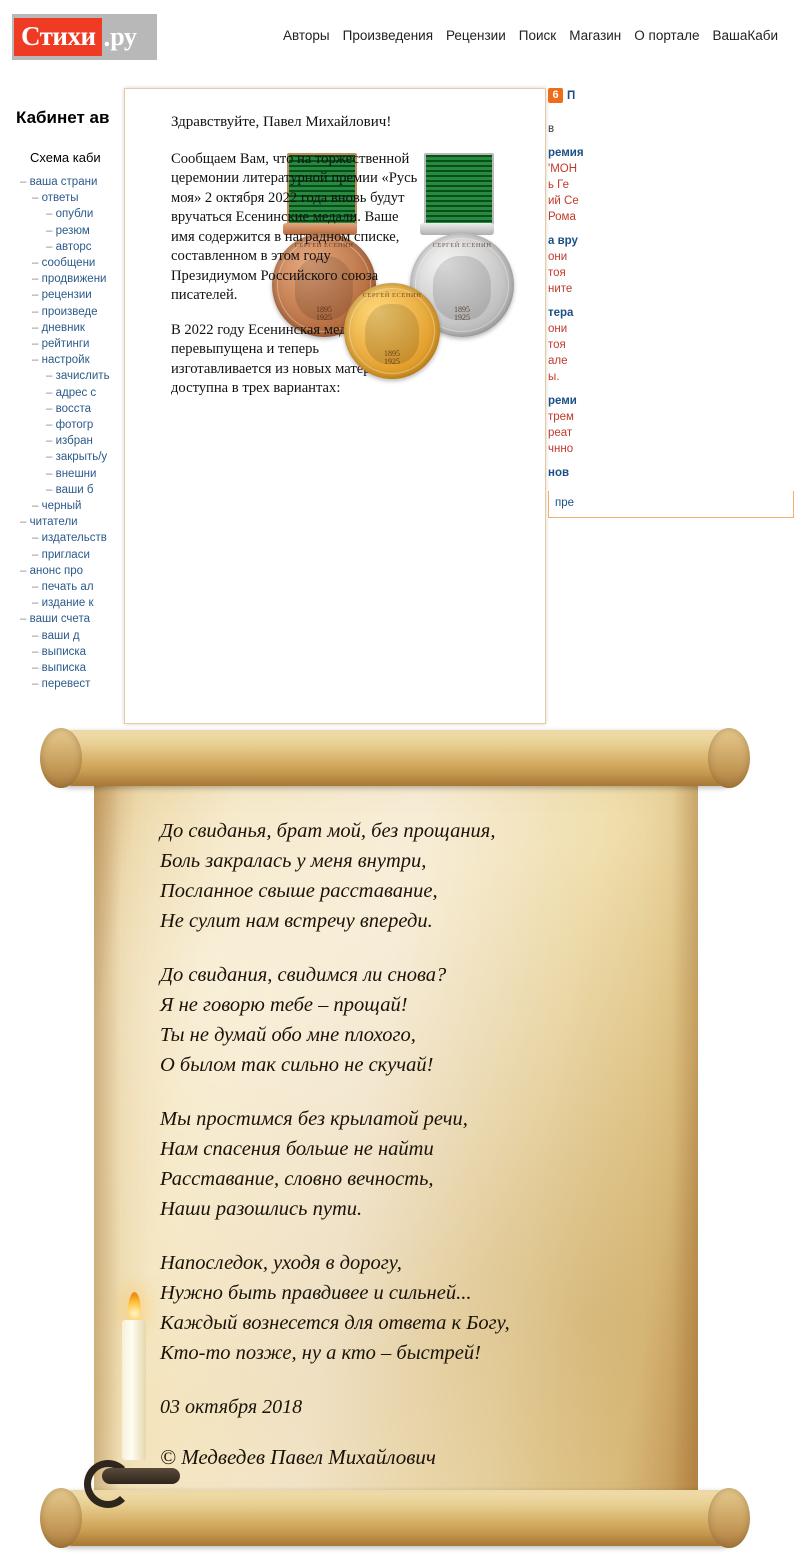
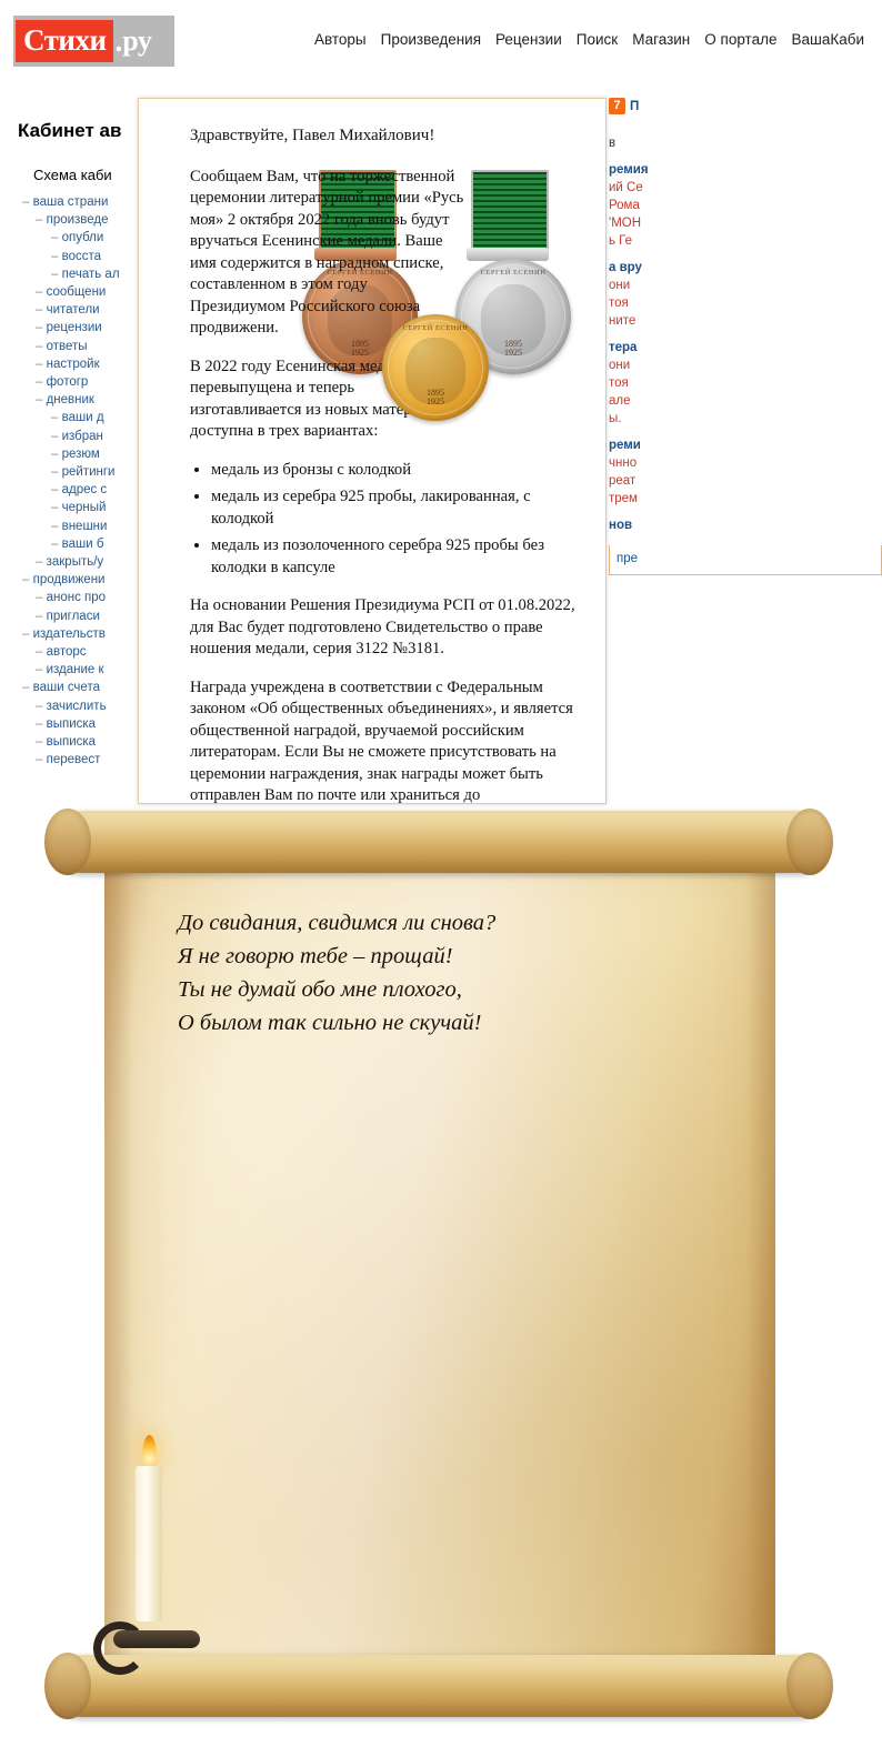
  Стихи
  .
  ру
  Авторы Произведения Рецензии Поиск Магазин О портале ВашаКаби
  Кабинет ав
  Схема каби
  – ваша страни
- – ответы
+ – произведе
  – опубли
- – резюм
+ – восста
- – авторс
+ – печать ал
  – сообщени
- – продвижени
+ – читатели
  – рецензии
- – произведе
+ – ответы
- – дневник
+ – настройк
- – рейтинги
+ – фотогр
- – настройк
+ – дневник
- – зачислить
+ – ваши д
- – адрес с
+ – избран
- – восста
+ – резюм
- – фотогр
+ – рейтинги
- – избран
+ – адрес с
- – закрыть/у
+ – черный
  – внешни
  – ваши б
- – черный
+ – закрыть/у
- – читатели
+ – продвижени
- – издательств
+ – анонс про
  – пригласи
- – анонс про
+ – издательств
- – печать ал
+ – авторс
  – издание к
  – ваши счета
- – ваши д
+ – зачислить
  – выписка
  – выписка
  – перевест
  1895
  1925
  1895
  1925
  1895
  1925
  Здравствуйте, Павел Михайлович!
- Сообщаем Вам, что на торжественной церемонии литературной премии «Русь моя» 2 октября 2022 года вновь будут вручаться Есенинские медали. Ваше имя содержится в наградном списке, составленном в этом году Президиумом Российского союза писателей.
+ Сообщаем Вам, что на торжественной церемонии литературной премии «Русь моя» 2 октября 2022 года вновь будут вручаться Есенинские медали. Ваше имя содержится в наградном списке, составленном в этом году Президиумом Российского союза продвижени.
  В 2022 году Есенинская мед перевыпущена и теперь изготавливается из новых мате доступна в трех вариантах:
+ медаль из бронзы с колодкой
+ медаль из серебра 925 пробы, лакированная, с колодкой
+ медаль из позолоченного серебра 925 пробы без колодки в капсуле
+ На основании Решения Президиума РСП от 01.08.2022, для Вас будет подготовлено Свидетельство о праве ношения медали, серия 3122 №3181.
+ Награда учреждена в соответствии с Федеральным законом «Об общественных объединениях», и является общественной наградой, вручаемой российским литераторам. Если Вы не сможете присутствовать на церемонии награждения, знак награды может быть отправлен Вам по почте или храниться до
- 6 П
+ 7 П
  в
  ремия
- 'МОН
+ ий Се
- ь Ге
+ Рома
- ий Се
+ 'МОН
- Рома
+ ь Ге
  а вру
  они
  тоя
  ните
  тера
  они
  тоя
  але
  ы.
  реми
- трем
+ чнно
  реат
- чнно
+ трем
  нов
  пре
- До свиданья, брат мой, без прощания,
- Боль закралась у меня внутри,
- Посланное свыше расставание,
- Не сулит нам встречу впереди.
  До свидания, свидимся ли снова?
  Я не говорю тебе – прощай!
  Ты не думай обо мне плохого,
  О былом так сильно не скучай!
- Мы простимся без крылатой речи,
- Нам спасения больше не найти
- Расставание, словно вечность,
- Наши разошлись пути.
- Напоследок, уходя в дорогу,
- Нужно быть правдивее и сильней...
- Каждый вознесется для ответа к Богу,
- Кто-то позже, ну а кто – быстрей!
- 03 октября 2018
- © Медведев Павел Михайлович
